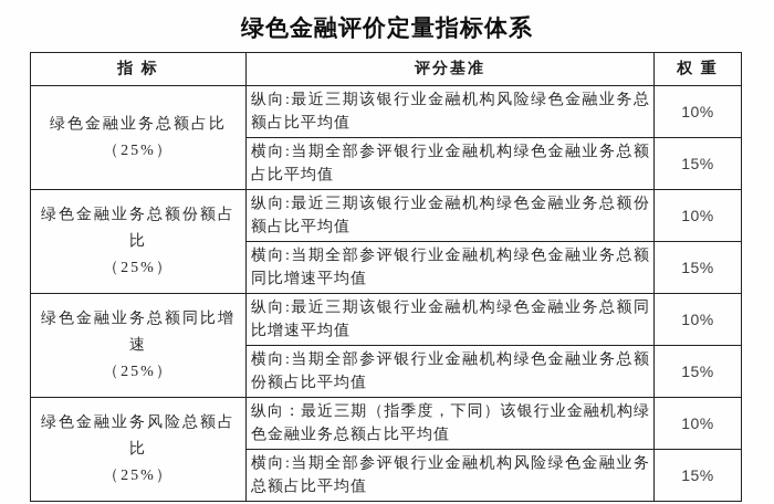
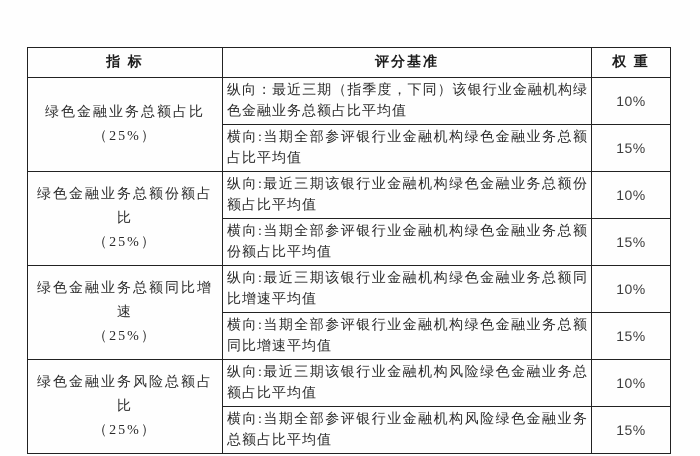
- 绿色金融评价定量指标体系
  指 标	评分基准	权 重
- 绿色金融业务总额占比 （25%）	纵向:最近三期该银行业金融机构风险绿色金融业务总额占比平均值	10%
+ 绿色金融业务总额占比 （25%）	纵向：最近三期（指季度，下同）该银行业金融机构绿色金融业务总额占比平均值	10%
  横向:当期全部参评银行业金融机构绿色金融业务总额占比平均值	15%
  绿色金融业务总额份额占比 （25%）	纵向:最近三期该银行业金融机构绿色金融业务总额份额占比平均值	10%
- 横向:当期全部参评银行业金融机构绿色金融业务总额同比增速平均值	15%
+ 横向:当期全部参评银行业金融机构绿色金融业务总额份额占比平均值	15%
  绿色金融业务总额同比增速 （25%）	纵向:最近三期该银行业金融机构绿色金融业务总额同比增速平均值	10%
- 横向:当期全部参评银行业金融机构绿色金融业务总额份额占比平均值	15%
+ 横向:当期全部参评银行业金融机构绿色金融业务总额同比增速平均值	15%
- 绿色金融业务风险总额占比 （25%）	纵向：最近三期（指季度，下同）该银行业金融机构绿色金融业务总额占比平均值	10%
+ 绿色金融业务风险总额占比 （25%）	纵向:最近三期该银行业金融机构风险绿色金融业务总额占比平均值	10%
  横向:当期全部参评银行业金融机构风险绿色金融业务总额占比平均值	15%
